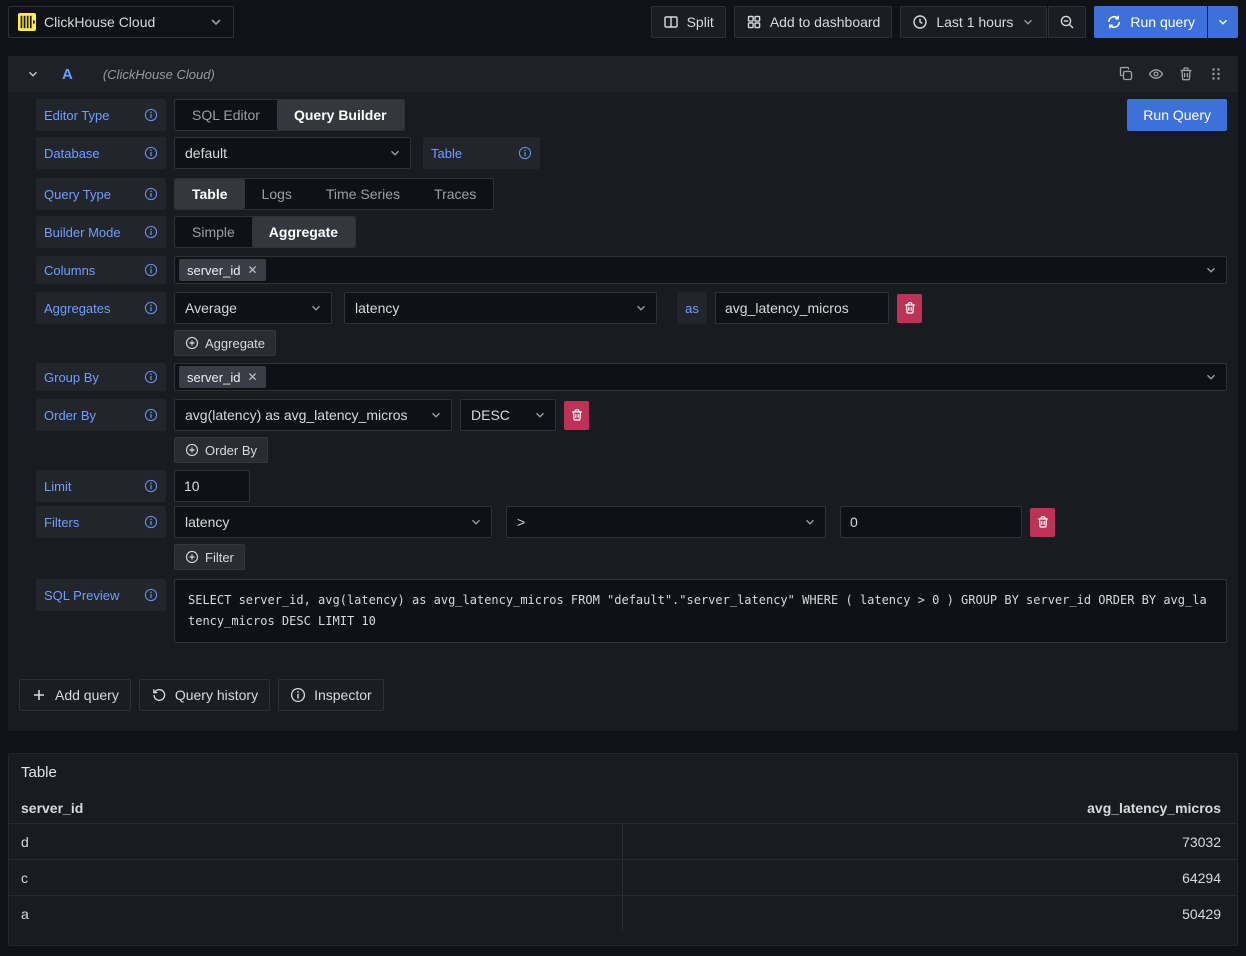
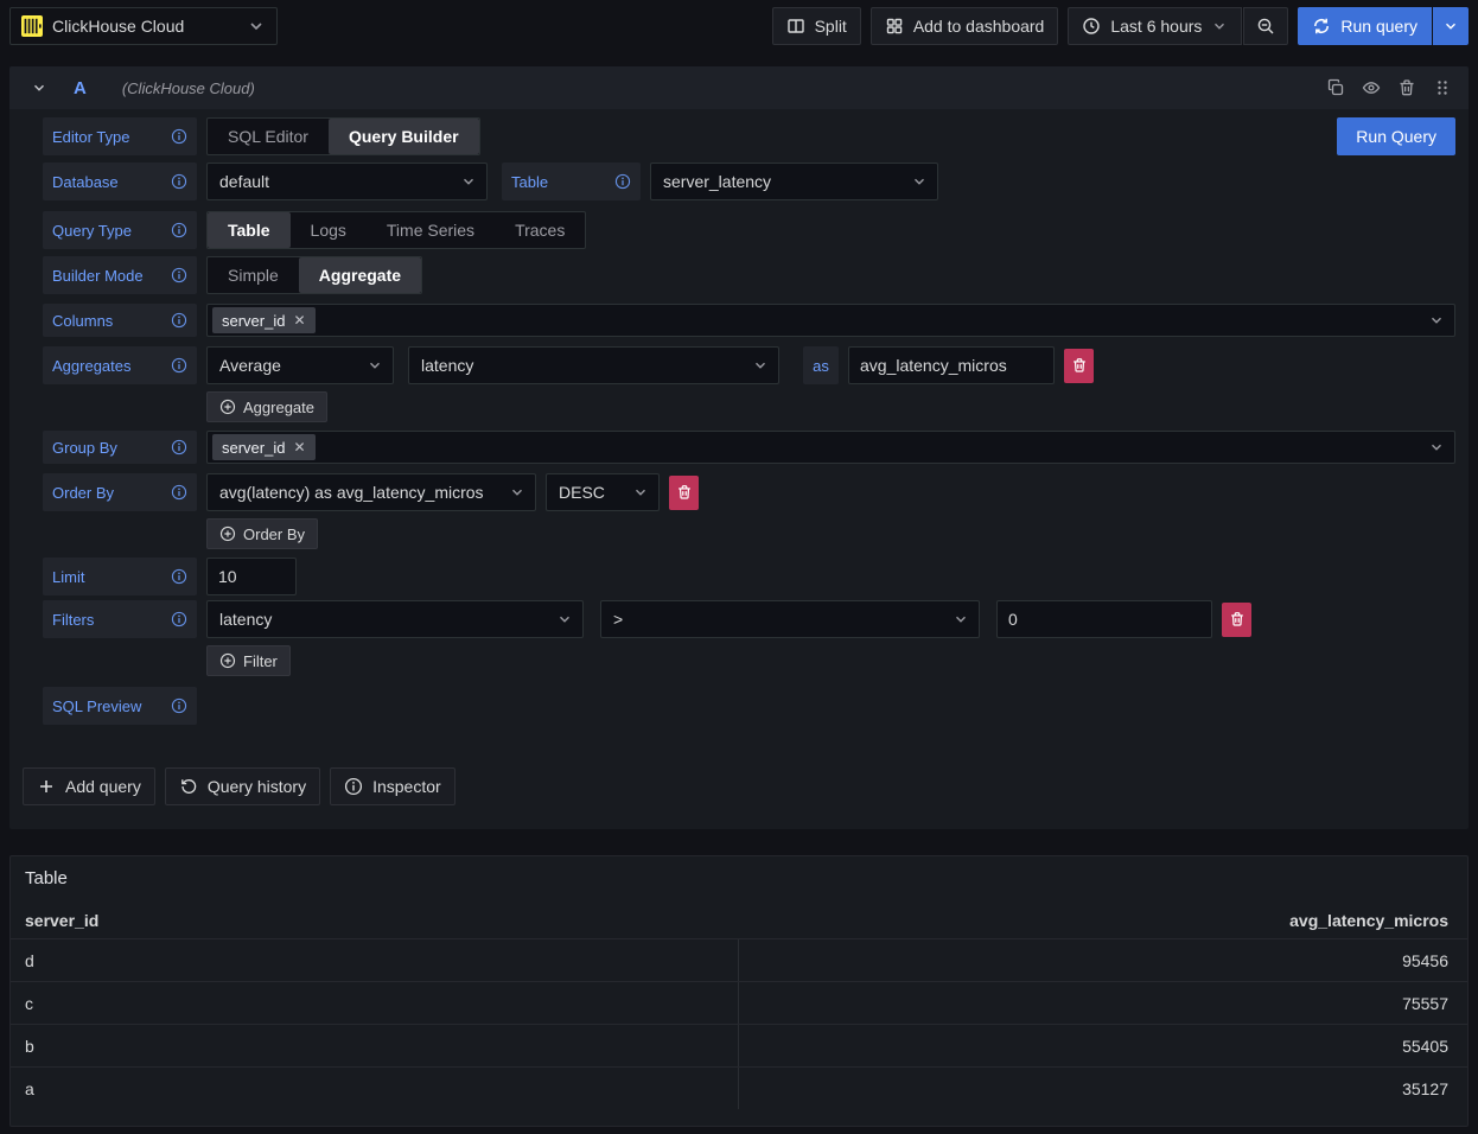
  ClickHouse Cloud
  Split
  Add to dashboard
- Last 1 hours
+ Last 6 hours
  Run query
  A
  (ClickHouse Cloud)
  Editor Type
  SQL Editor
  Query Builder
  Run Query
  Database
  default
  Table
+ server_latency
  Query Type
  Table
  Logs
  Time Series
  Traces
  Builder Mode
  Simple
  Aggregate
  Columns
  server_id
  ✕
  Aggregates
  Average
  latency
  as
  avg_latency_micros
  Aggregate
  Group By
  server_id
  ✕
  Order By
  avg(latency) as avg_latency_micros
  DESC
  Order By
  Limit
  10
  Filters
  latency
  >
  0
  Filter
  SQL Preview
- SELECT server_id, avg(latency) as avg_latency_micros FROM "default"."server_latency" WHERE ( latency > 0 ) GROUP BY server_id ORDER BY avg_latency_micros DESC LIMIT 10
  Add query
  Query history
  Inspector
  Table
  server_id
  avg_latency_micros
  d
- 73032
+ 95456
  c
- 64294
+ 75557
+ b
+ 55405
  a
- 50429
+ 35127
